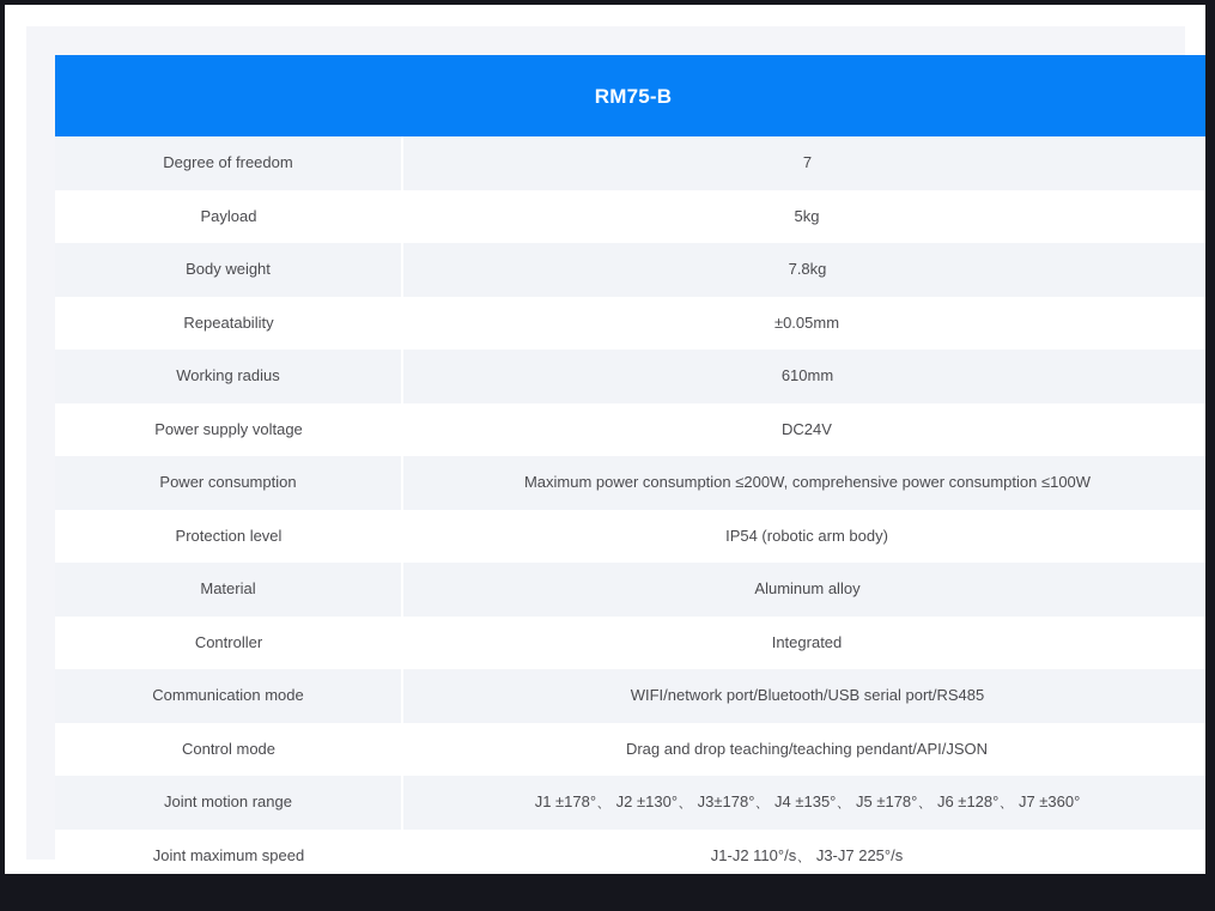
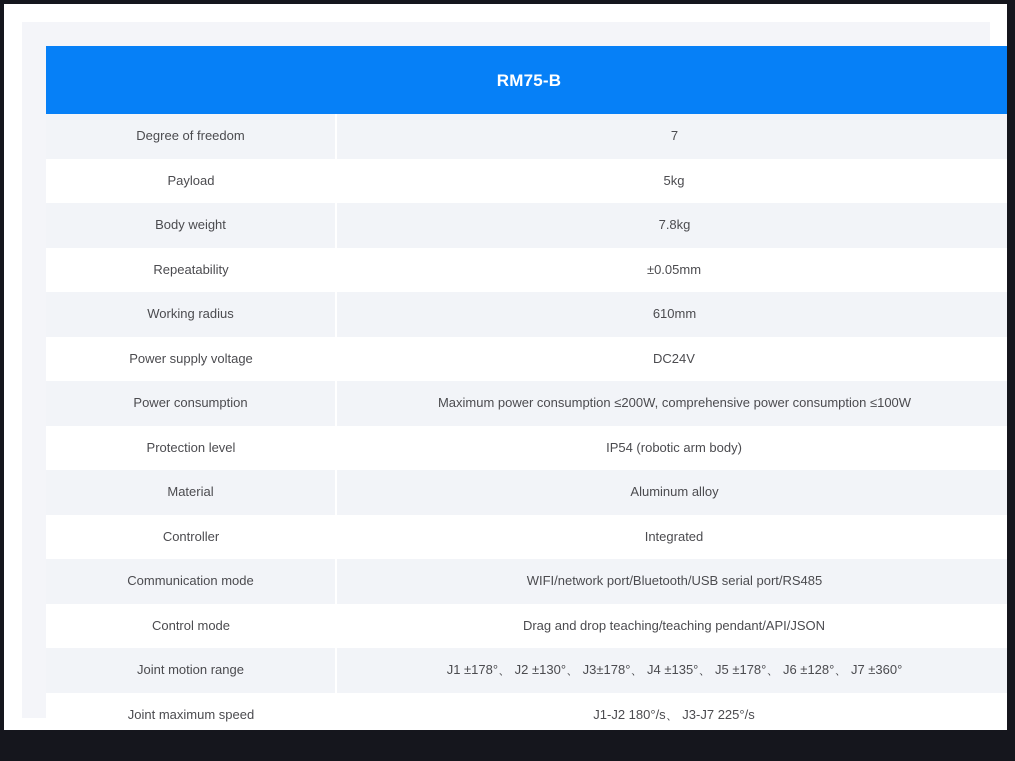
  RM75-B
  Degree of freedom	7
  Payload	5kg
  Body weight	7.8kg
  Repeatability	±0.05mm
  Working radius	610mm
  Power supply voltage	DC24V
  Power consumption	Maximum power consumption ≤200W, comprehensive power consumption ≤100W
  Protection level	IP54 (robotic arm body)
  Material	Aluminum alloy
  Controller	Integrated
  Communication mode	WIFI/network port/Bluetooth/USB serial port/RS485
  Control mode	Drag and drop teaching/teaching pendant/API/JSON
  Joint motion range	J1 ±178°、 J2 ±130°、 J3±178°、 J4 ±135°、 J5 ±178°、 J6 ±128°、 J7 ±360°
- Joint maximum speed	J1-J2 110°/s、 J3-J7 225°/s
+ Joint maximum speed	J1-J2 180°/s、 J3-J7 225°/s
